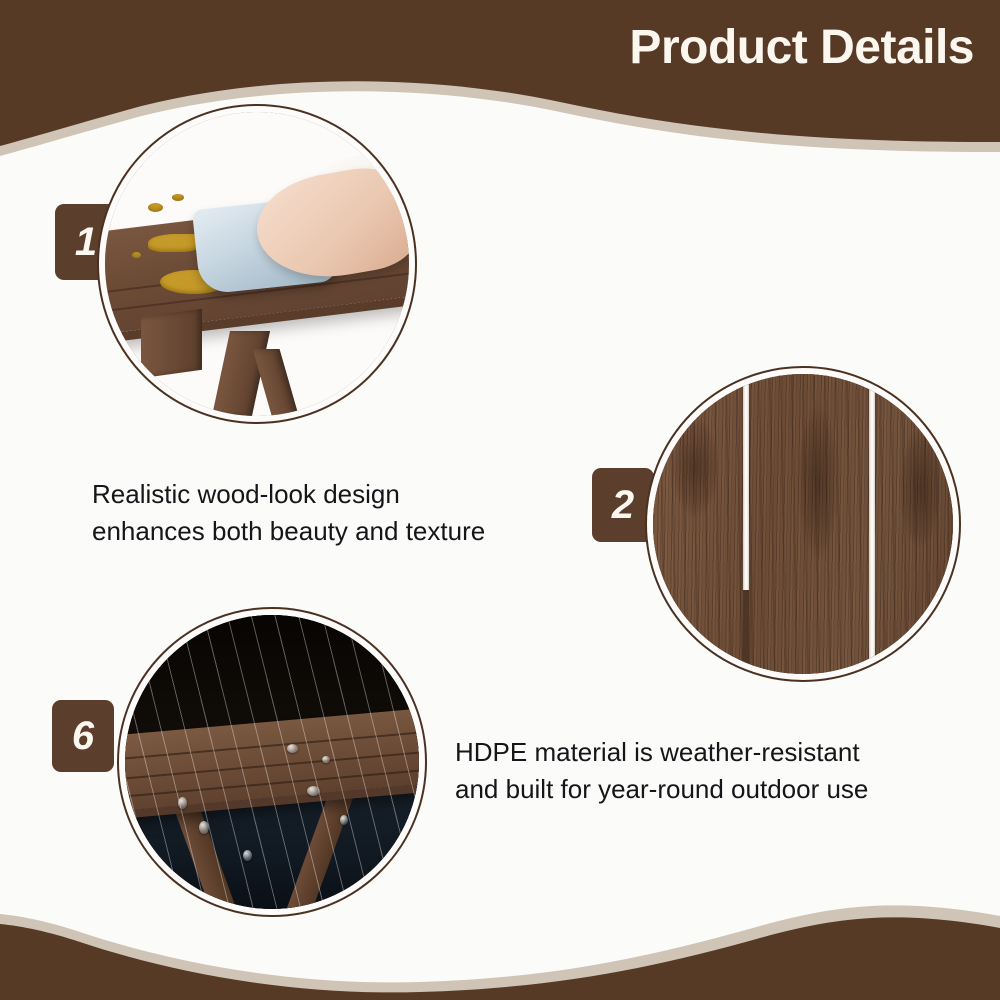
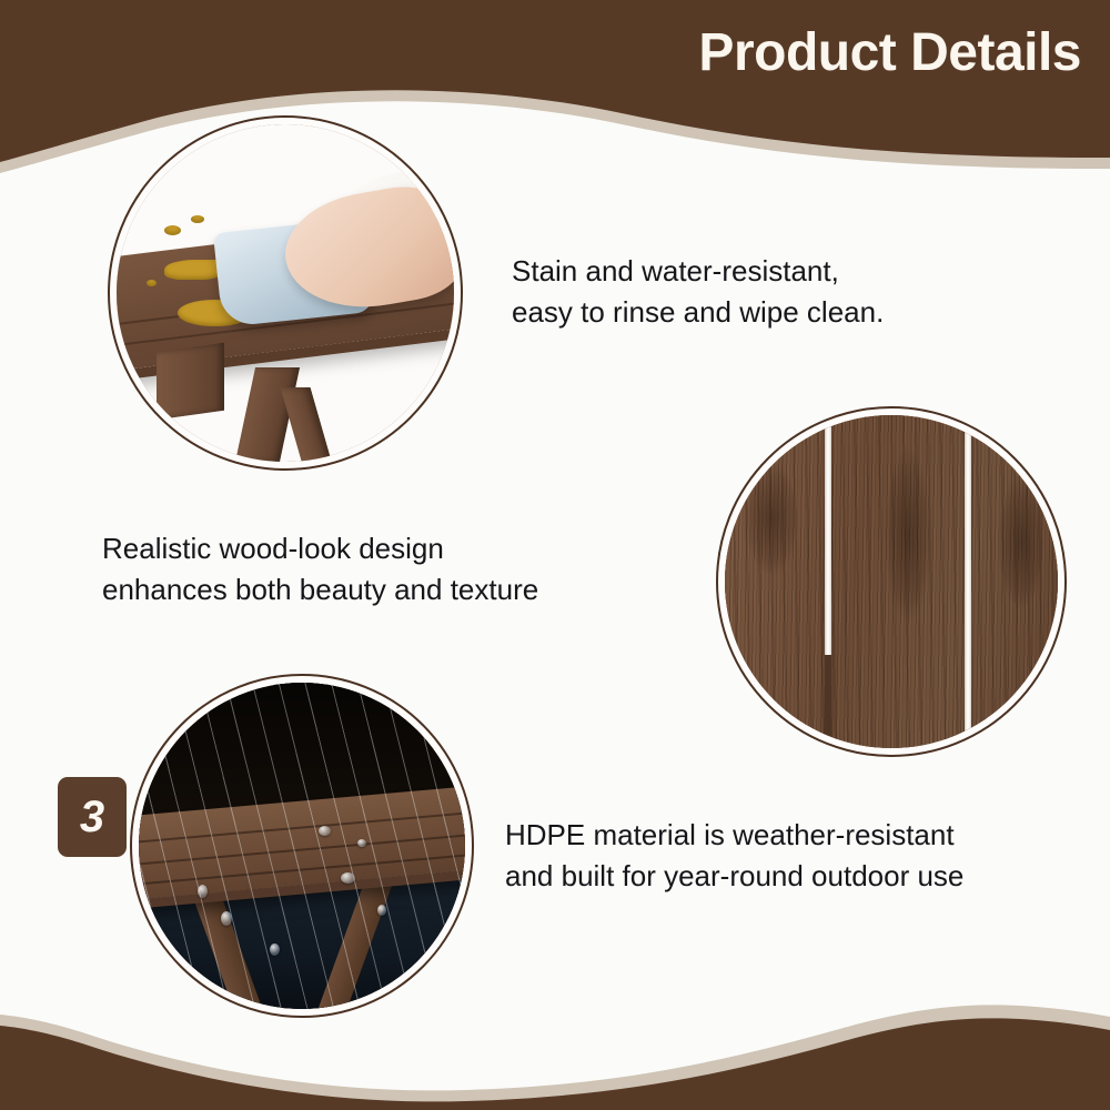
  Product Details
- 1
- 2
- 6
+ 3
+ Stain and water-resistant,
+ easy to rinse and wipe clean.
  Realistic wood-look design
  enhances both beauty and texture
  HDPE material is weather-resistant
  and built for year-round outdoor use
